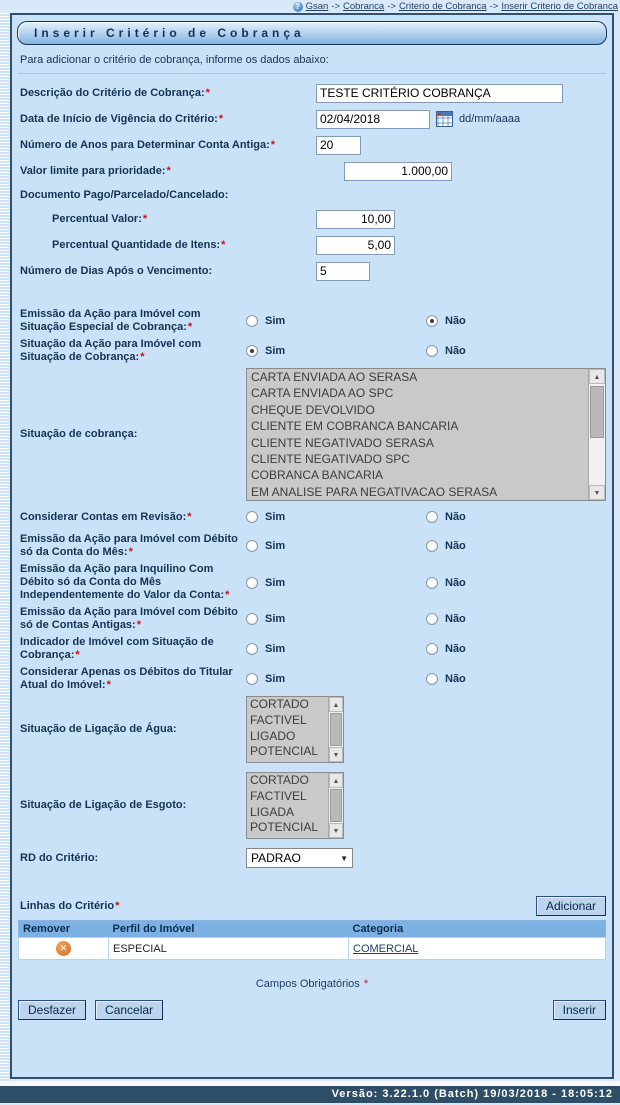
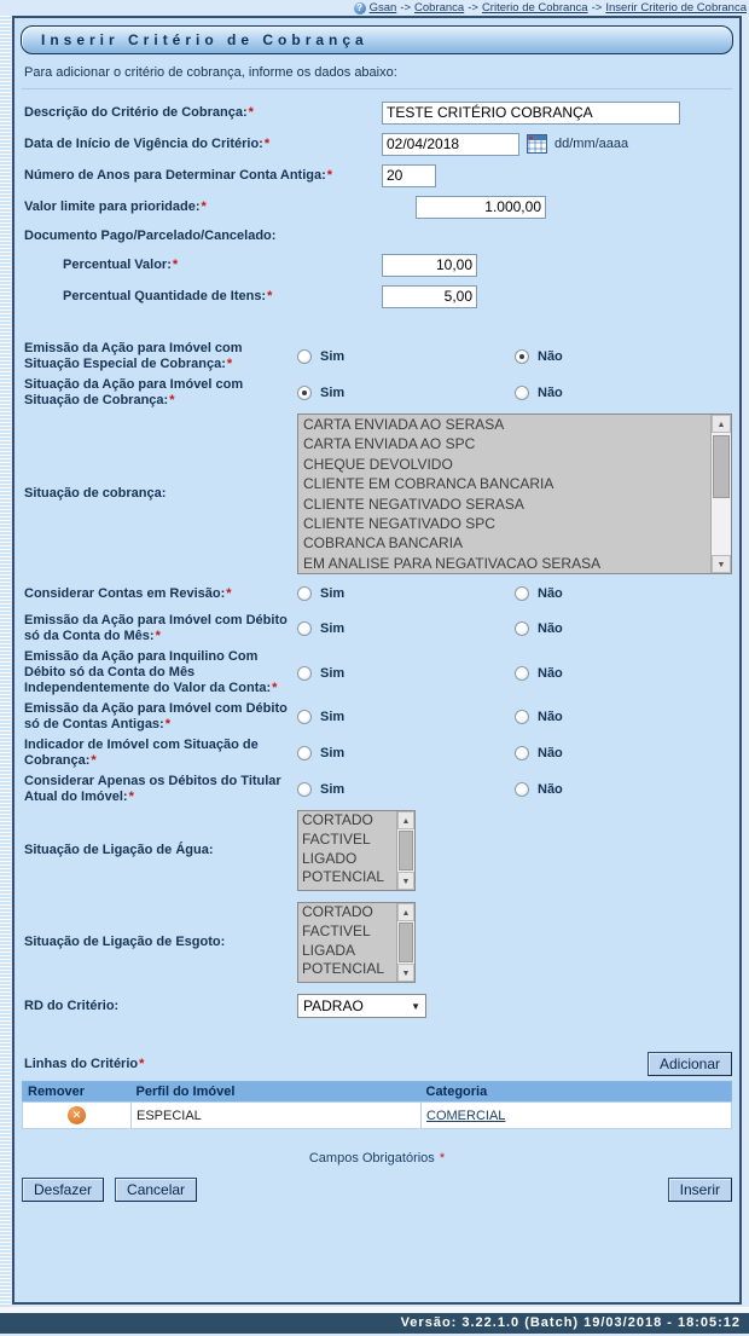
  ?
  Gsan
  ->
  Cobranca
  ->
  Criterio de Cobranca
  ->
  Inserir Criterio de Cobranca
  Inserir Critério de Cobrança
  Para adicionar o critério de cobrança, informe os dados abaixo:
  Descrição do Critério de Cobrança:*
  TESTE CRITÉRIO COBRANÇA
  Data de Início de Vigência do Critério:*
  02/04/2018
  dd/mm/aaaa
  Número de Anos para Determinar Conta Antiga:*
  20
  Valor limite para prioridade:*
  1.000,00
  Documento Pago/Parcelado/Cancelado:
  Percentual Valor:*
  10,00
  Percentual Quantidade de Itens:*
  5,00
- Número de Dias Após o Vencimento:
- 5
  Emissão da Ação para Imóvel com Situação Especial de Cobrança:*
  Sim
  Não
  Situação da Ação para Imóvel com Situação de Cobrança:*
  Sim
  Não
  Situação de cobrança:
  CARTA ENVIADA AO SERASA
  CARTA ENVIADA AO SPC
  CHEQUE DEVOLVIDO
  CLIENTE EM COBRANCA BANCARIA
  CLIENTE NEGATIVADO SERASA
  CLIENTE NEGATIVADO SPC
  COBRANCA BANCARIA
  EM ANALISE PARA NEGATIVACAO SERASA
  Considerar Contas em Revisão:*
  Sim
  Não
  Emissão da Ação para Imóvel com Débito só da Conta do Mês:*
  Sim
  Não
  Emissão da Ação para Inquilino Com Débito só da Conta do Mês Independentemente do Valor da Conta:*
  Sim
  Não
  Emissão da Ação para Imóvel com Débito só de Contas Antigas:*
  Sim
  Não
  Indicador de Imóvel com Situação de Cobrança:*
  Sim
  Não
  Considerar Apenas os Débitos do Titular Atual do Imóvel:*
  Sim
  Não
  Situação de Ligação de Água:
  CORTADO
  FACTIVEL
  LIGADO
  POTENCIAL
  Situação de Ligação de Esgoto:
  CORTADO
  FACTIVEL
  LIGADA
  POTENCIAL
  RD do Critério:
  PADRAO
  ▼
  Linhas do Critério*
  Adicionar
  Remover	Perfil do Imóvel	Categoria
  ✕	ESPECIAL	COMERCIAL
  Campos Obrigatórios *
  Desfazer
  Cancelar
  Inserir
  Versão: 3.22.1.0 (Batch) 19/03/2018 - 18:05:12
